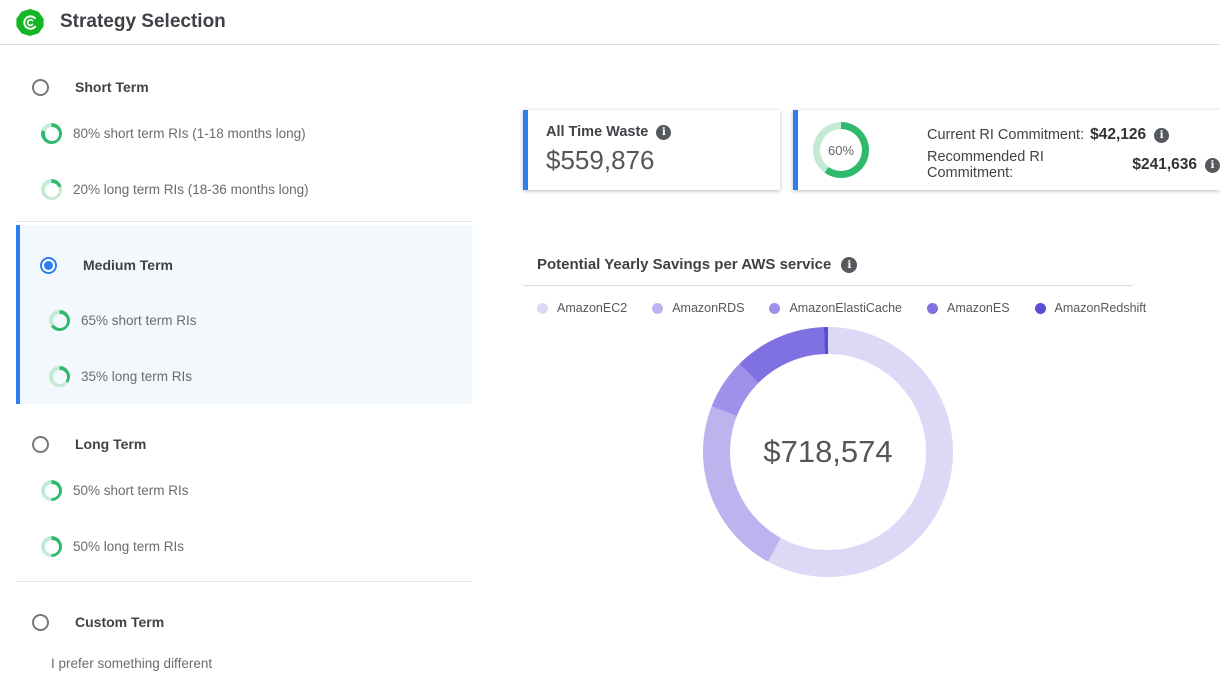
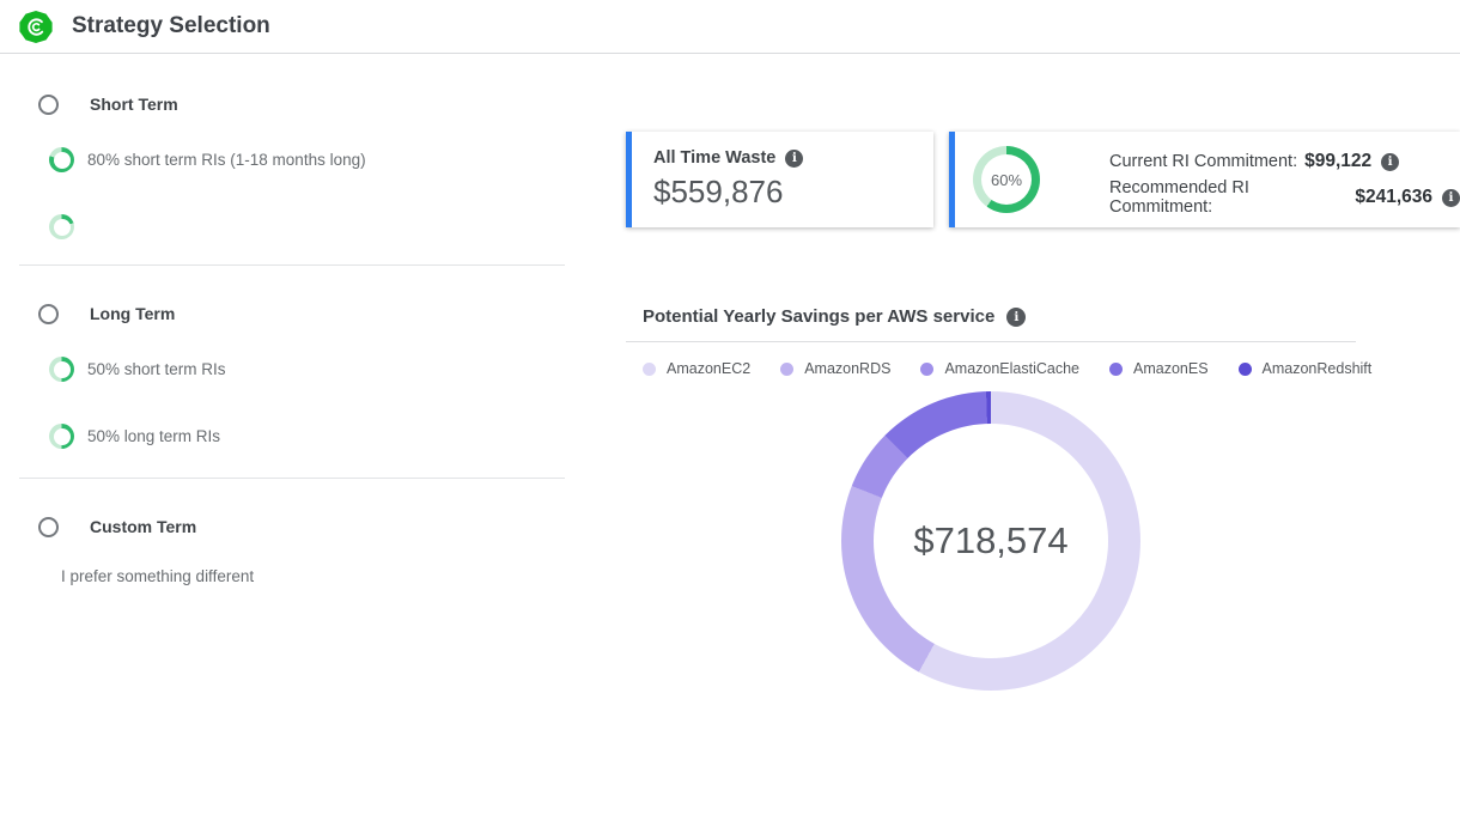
  Strategy Selection
  Short Term
  80% short term RIs (1-18 months long)
- 20% long term RIs (18-36 months long)
- Medium Term
- 65% short term RIs
- 35% long term RIs
  Long Term
  50% short term RIs
  50% long term RIs
  Custom Term
  I prefer something different
  All Time Waste
  i
  $559,876
  60%
  Current RI Commitment:
- $42,126
+ $99,122
  i
  Recommended RI Commitment:
  $241,636
  i
  Potential Yearly Savings per AWS service
  i
  AmazonEC2
  AmazonRDS
  AmazonElastiCache
  AmazonES
  AmazonRedshift
  $718,574
